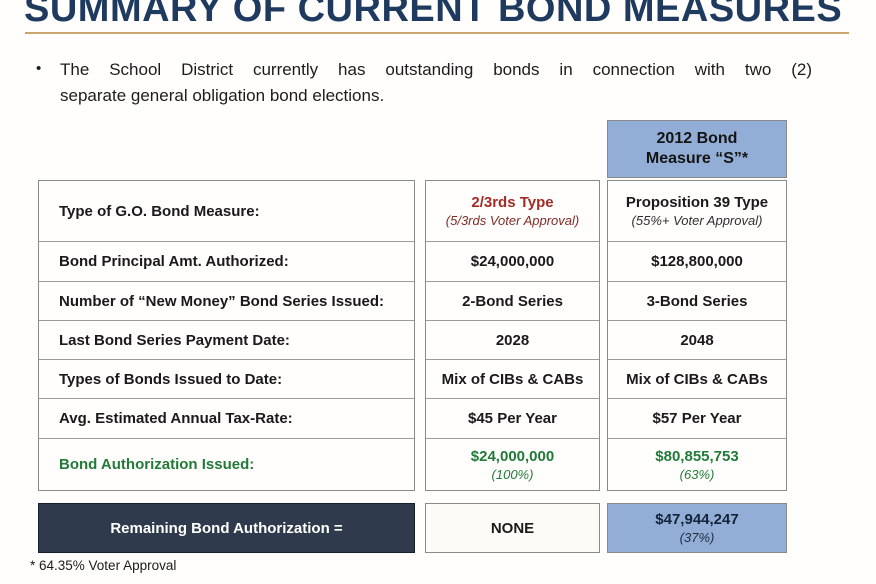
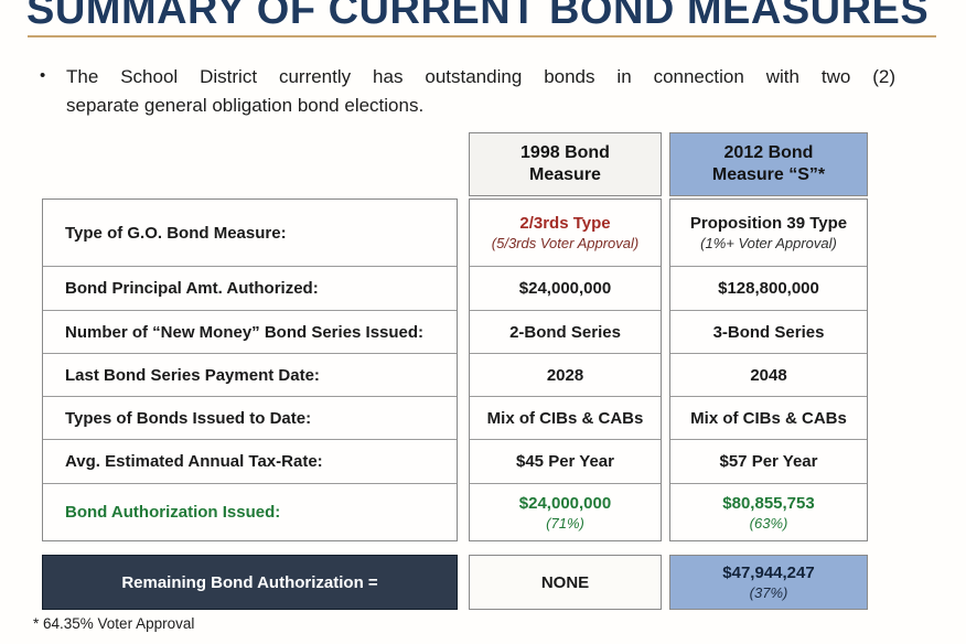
  SUMMARY OF CURRENT BOND MEASURES
  •
  The School District currently has outstanding bonds in connection with two (2)
  separate general obligation bond elections.
+ 1998 Bond Measure
  2012 Bond Measure “S”*
  Type of G.O. Bond Measure:
  Bond Principal Amt. Authorized:
  Number of “New Money” Bond Series Issued:
  Last Bond Series Payment Date:
  Types of Bonds Issued to Date:
  Avg. Estimated Annual Tax-Rate:
  Bond Authorization Issued:
  2/3rds Type
  (5/3rds Voter Approval)
  $24,000,000
  2-Bond Series
  2028
  Mix of CIBs & CABs
  $45 Per Year
  $24,000,000
- (100%)
+ (71%)
  Proposition 39 Type
- (55%+ Voter Approval)
+ (1%+ Voter Approval)
  $128,800,000
  3-Bond Series
  2048
  Mix of CIBs & CABs
  $57 Per Year
  $80,855,753
  (63%)
  Remaining Bond Authorization =
  NONE
  $47,944,247
  (37%)
  * 64.35% Voter Approval
